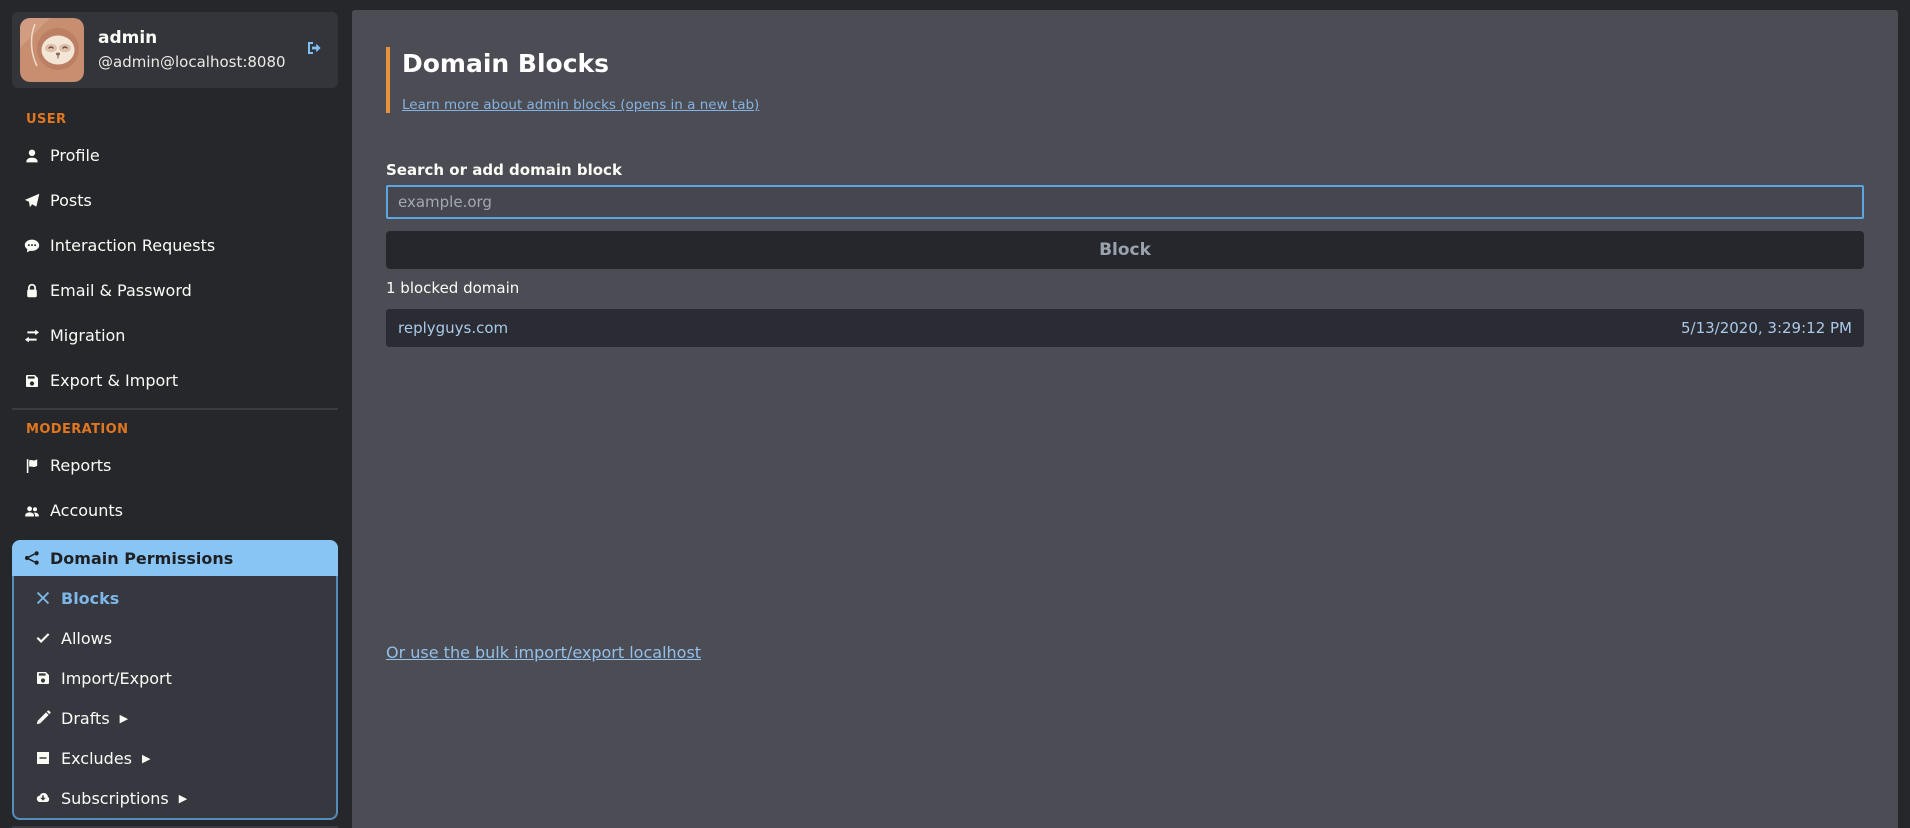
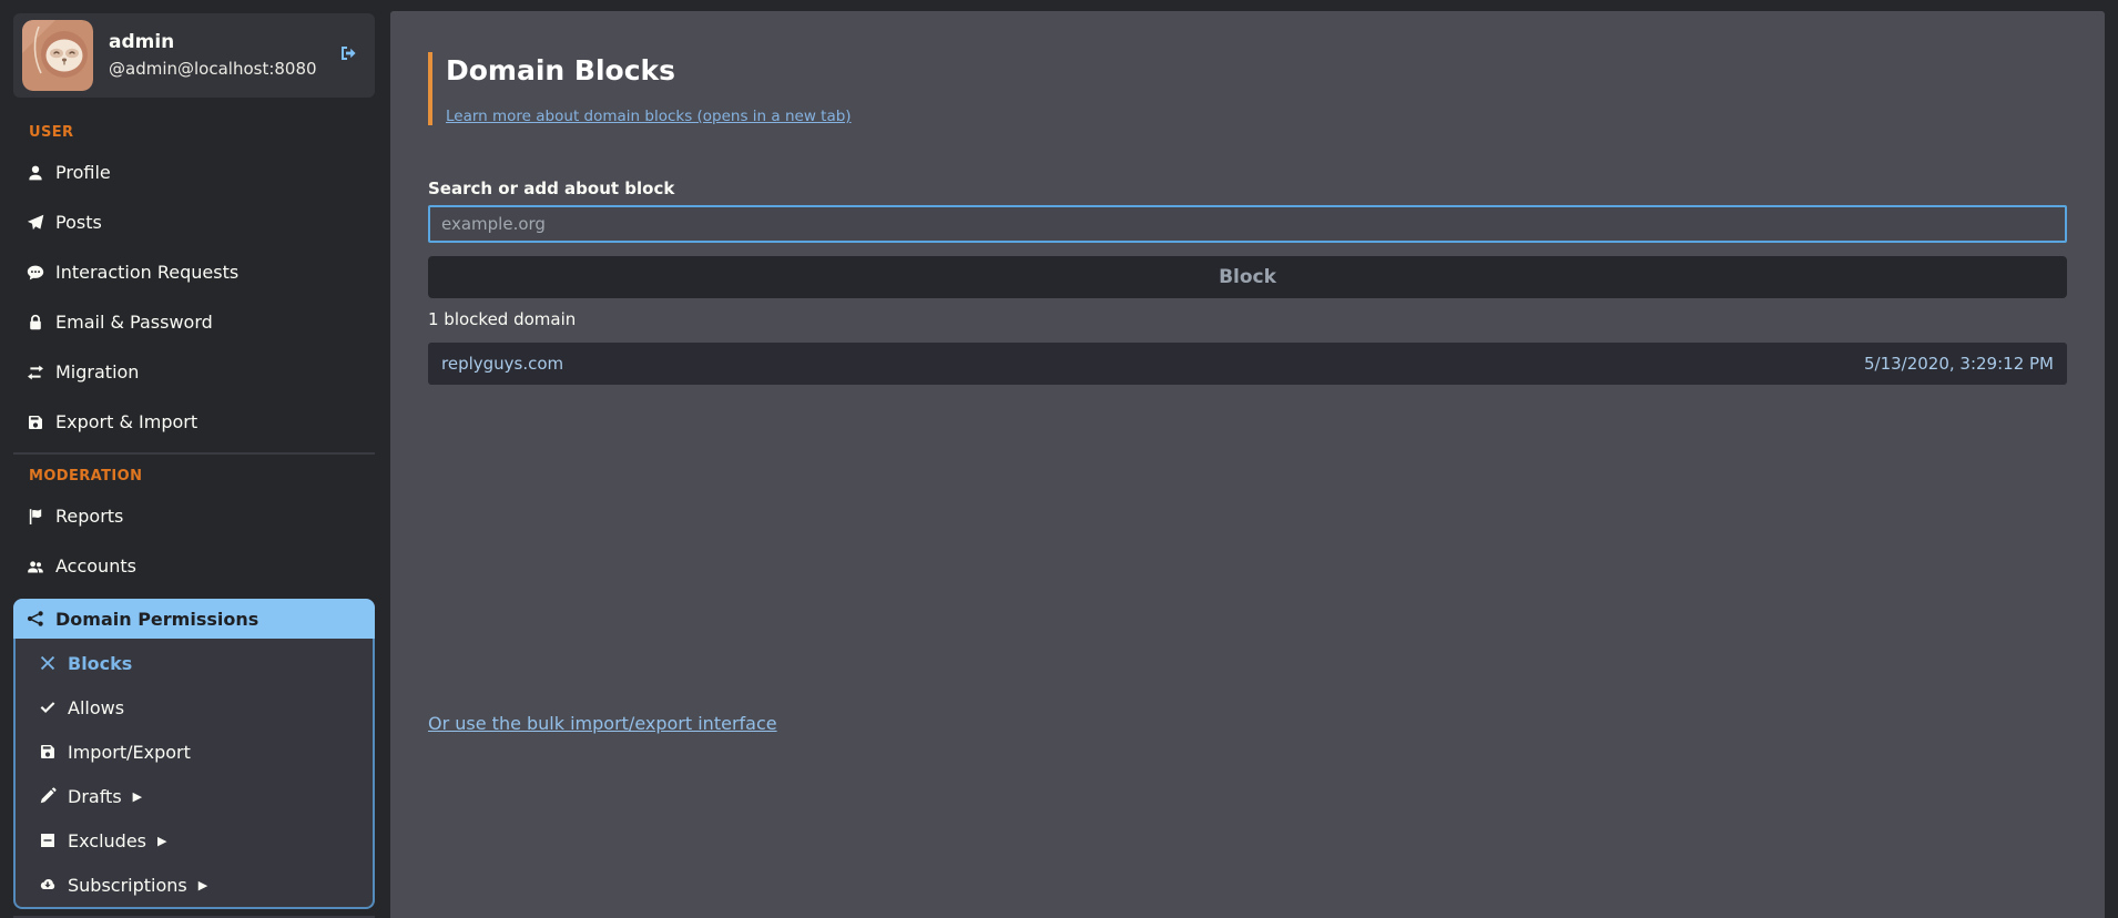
  admin
  @admin@localhost:8080
  USER
  Profile
  Posts
  Interaction Requests
  Email & Password
  Migration
  Export & Import
  MODERATION
  Reports
  Accounts
  Domain Permissions
  Blocks
  Allows
  Import/Export
  Drafts
  ▶
  Excludes
  ▶
  Subscriptions
  ▶
  Domain Blocks
- Learn more about admin blocks (opens in a new tab)
+ Learn more about domain blocks (opens in a new tab)
- Search or add domain block
+ Search or add about block
  example.org Block
  1 blocked domain
  replyguys.com
  5/13/2020, 3:29:12 PM
- Or use the bulk import/export localhost
+ Or use the bulk import/export interface
